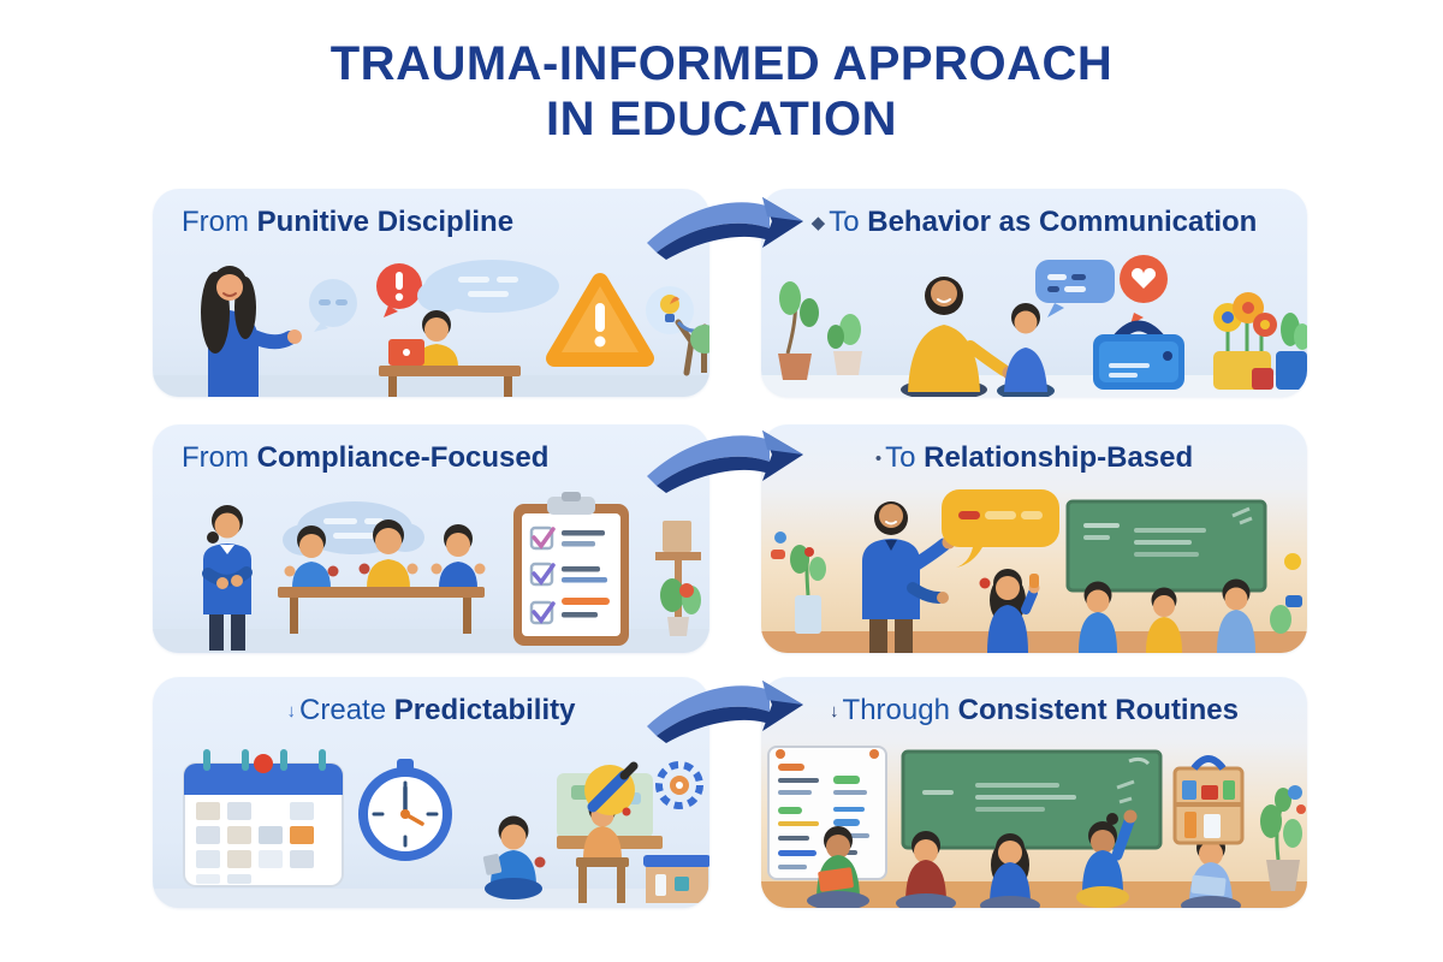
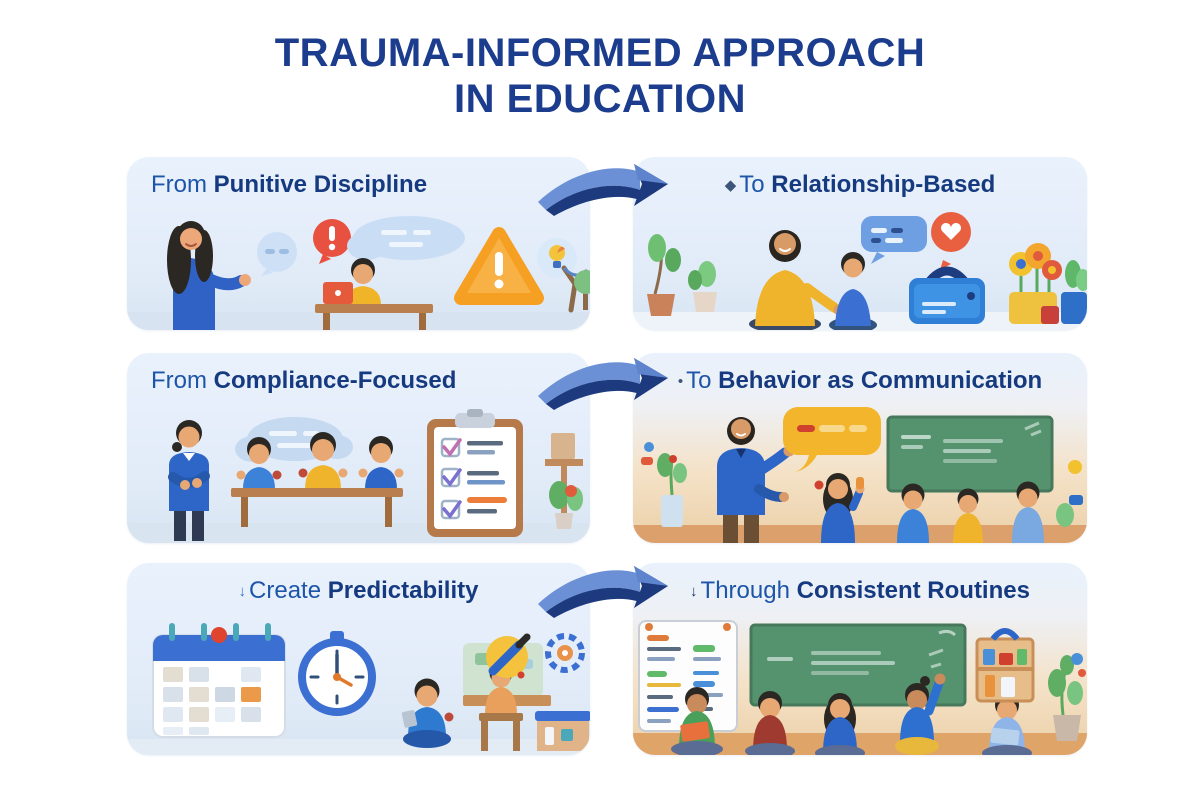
  TRAUMA-INFORMED APPROACH
  IN EDUCATION
  From Punitive Discipline
- ◆ To Behavior as Communication
+ ◆ To Relationship-Based
  From Compliance-Focused
- • To Relationship-Based
+ • To Behavior as Communication
  ↓ Create Predictability
  ↓ Through Consistent Routines
